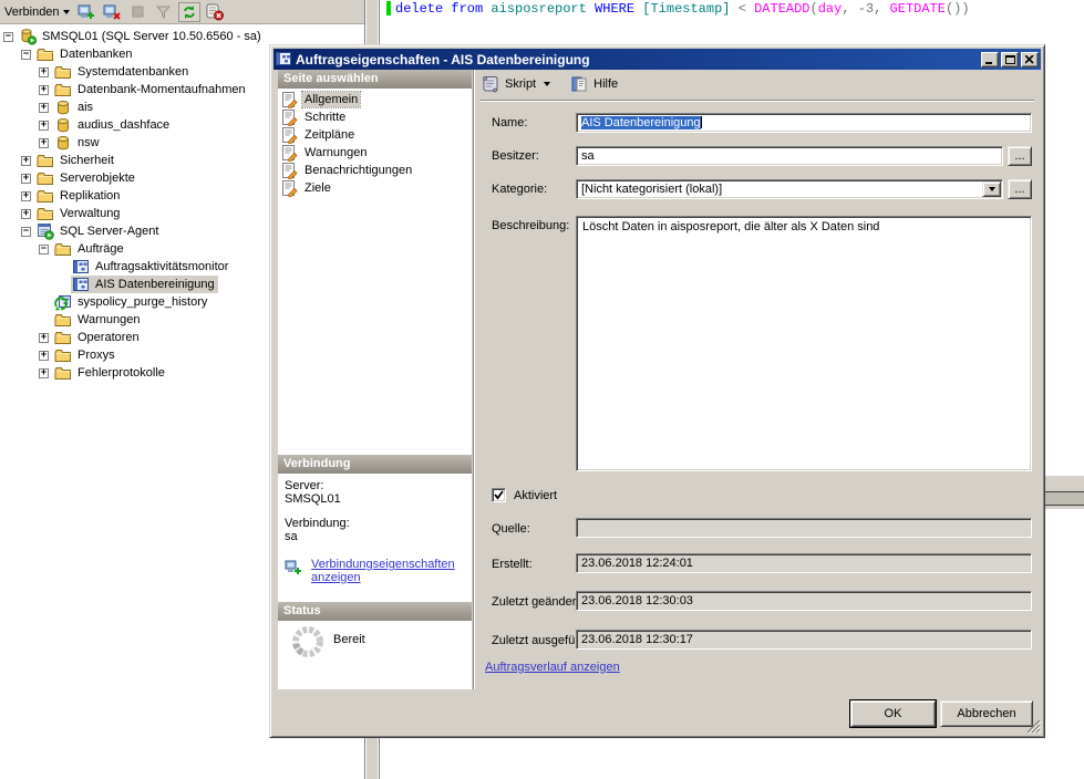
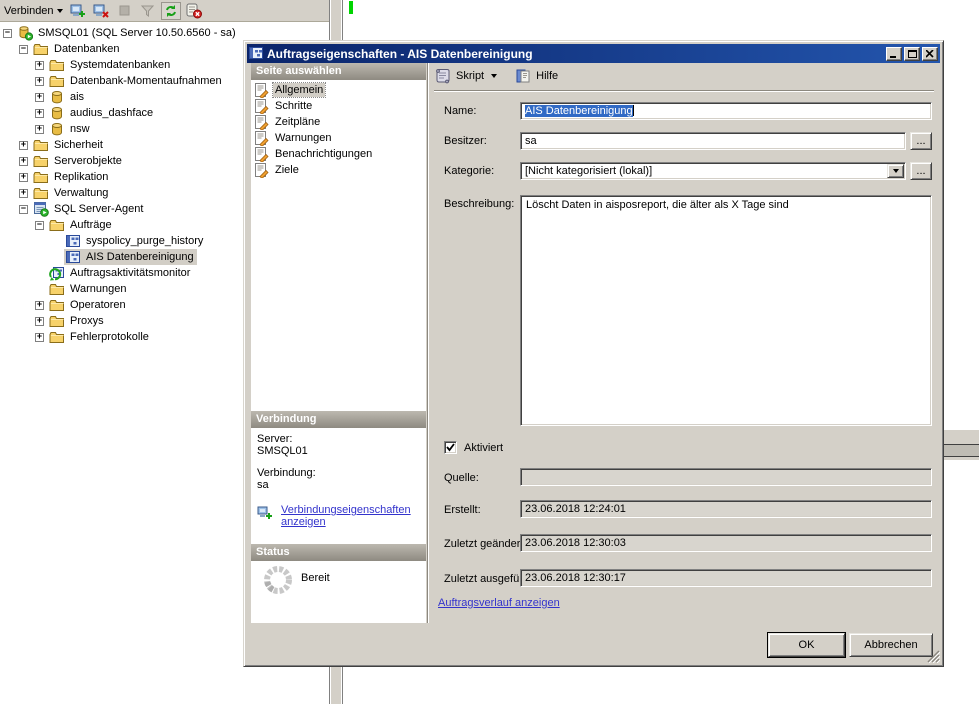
  Verbinden
  −
  SMSQL01 (SQL Server 10.50.6560 - sa)
  −
  Datenbanken
  +
  Systemdatenbanken
  +
  Datenbank-Momentaufnahmen
  +
  ais
  +
  audius_dashface
  +
  nsw
  +
  Sicherheit
  +
  Serverobjekte
  +
  Replikation
  +
  Verwaltung
  −
  SQL Server-Agent
  −
  Aufträge
- Auftragsaktivitätsmonitor
+ syspolicy_purge_history
  AIS Datenbereinigung
- syspolicy_purge_history
+ Auftragsaktivitätsmonitor
  Warnungen
  +
  Operatoren
  +
  Proxys
  +
  Fehlerprotokolle
- delete from aisposreport WHERE [Timestamp] < DATEADD(day, -3, GETDATE())
  Auftragseigenschaften - AIS Datenbereinigung
  Seite auswählen
  Verbindung
  Server:
  SMSQL01
  Verbindung:
  sa
  Verbindungseigenschaften anzeigen
  Status
  Bereit
  Skript
  Hilfe
  Name:
  AIS Datenbereinigung
  Besitzer:
  sa
  ...
  Kategorie:
  [Nicht kategorisiert (lokal)]
  ...
  Beschreibung:
- Löscht Daten in aisposreport, die älter als X Daten sind
+ Löscht Daten in aisposreport, die älter als X Tage sind
  Aktiviert
  Quelle:
  Erstellt:
  23.06.2018 12:24:01
  Zuletzt geänder
  23.06.2018 12:30:03
  Zuletzt ausgefü
  23.06.2018 12:30:17
  Auftragsverlauf anzeigen
  OK
  Abbrechen
  Allgemein
  Schritte
  Zeitpläne
  Warnungen
  Benachrichtigungen
  Ziele
